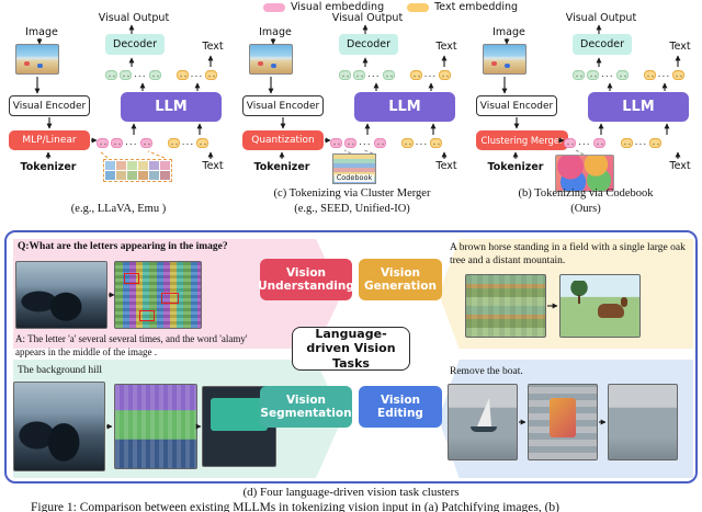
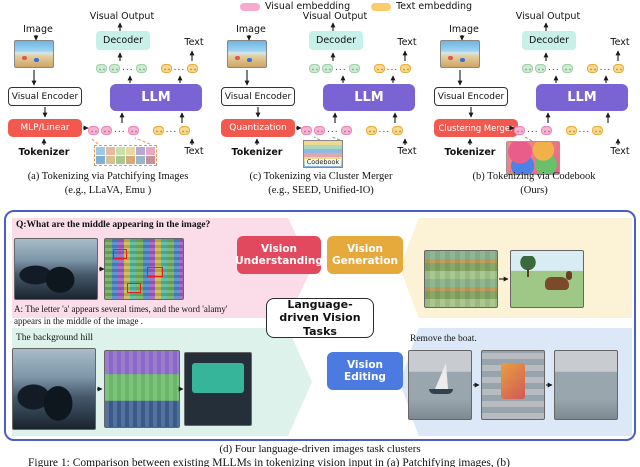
  Visual embedding
  Text embedding
  Visual Output
  Image
  Decoder
  Text
  ...
  ...
  Visual Encoder
  LLM
  MLP/Linear
  ...
  ...
  Tokenizer
  Text
+ (a) Tokenizing via Patchifying Images
  (e.g., LLaVA, Emu )
  Visual Output
  Image
  Decoder
  Text
  ...
  ...
  Visual Encoder
  LLM
  Quantization
  ...
  ...
  Tokenizer
  Codebook
  Text
  (c) Tokenizing via Cluster Merger
  (e.g., SEED, Unified-IO)
  Visual Output
  Image
  Decoder
  Text
  ...
  ...
  Visual Encoder
  LLM
  Clustering Merge
  ...
  ...
  Tokenizer
  Text
  (b) Tokenizing via Codebook
  (Ours)
- Q:What are the letters appearing in the image?
+ Q:What are the middle appearing in the image?
- A: The letter 'a' several several times, and the word 'alamy' appears in the middle of the image .
+ A: The letter 'a' appears several times, and the word 'alamy' appears in the middle of the image .
- A brown horse standing in a field with a single large oak tree and a distant mountain.
  The background hill
  Remove the boat.
  Vision Understanding
  Vision Generation
- Vision Segmentation
  Vision Editing
  Language-driven Vision Tasks
- (d) Four language-driven vision task clusters
+ (d) Four language-driven images task clusters
  Figure 1: Comparison between existing MLLMs in tokenizing vision input in (a) Patchifying images, (b)
